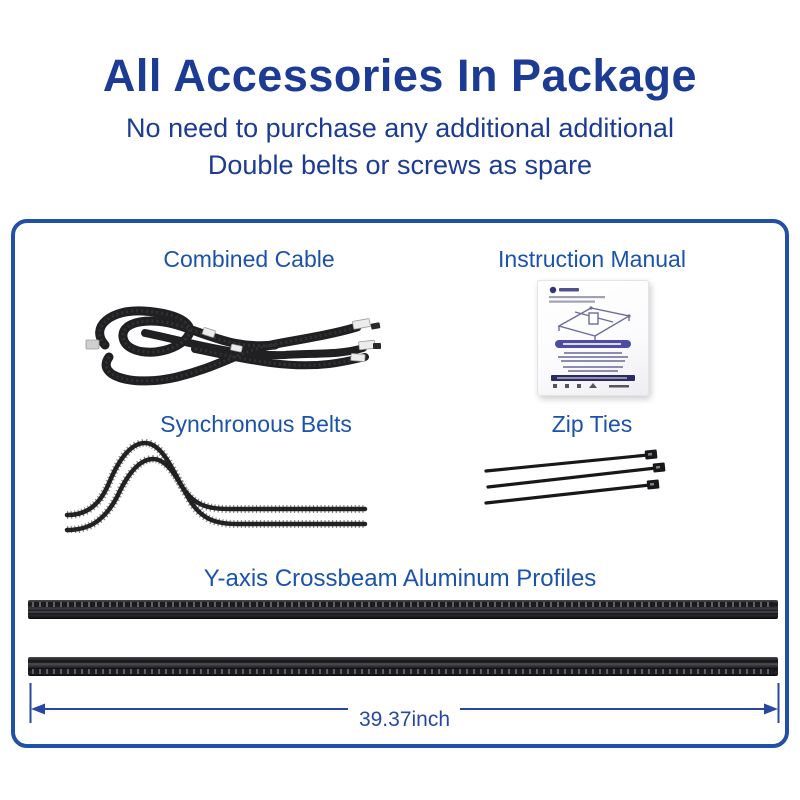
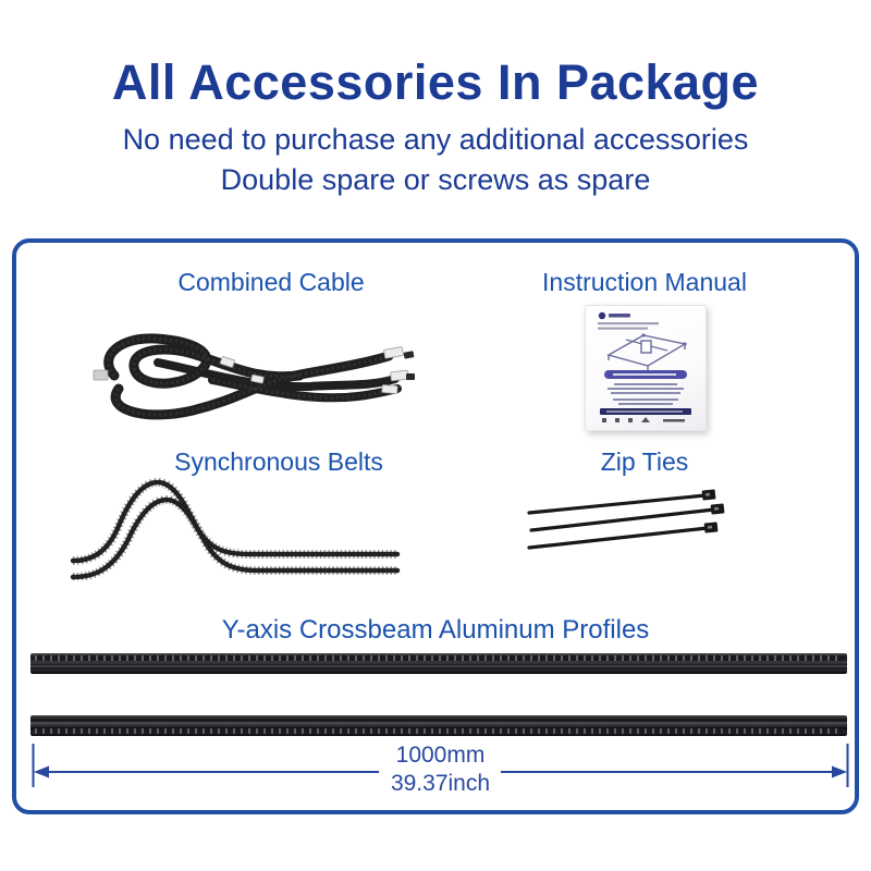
  All Accessories In Package
- No need to purchase any additional additional
+ No need to purchase any additional accessories
- Double belts or screws as spare
+ Double spare or screws as spare
  Combined Cable
  Instruction Manual
  Synchronous Belts
  Zip Ties
  Y-axis Crossbeam Aluminum Profiles
+ 1000mm
  39.37inch
